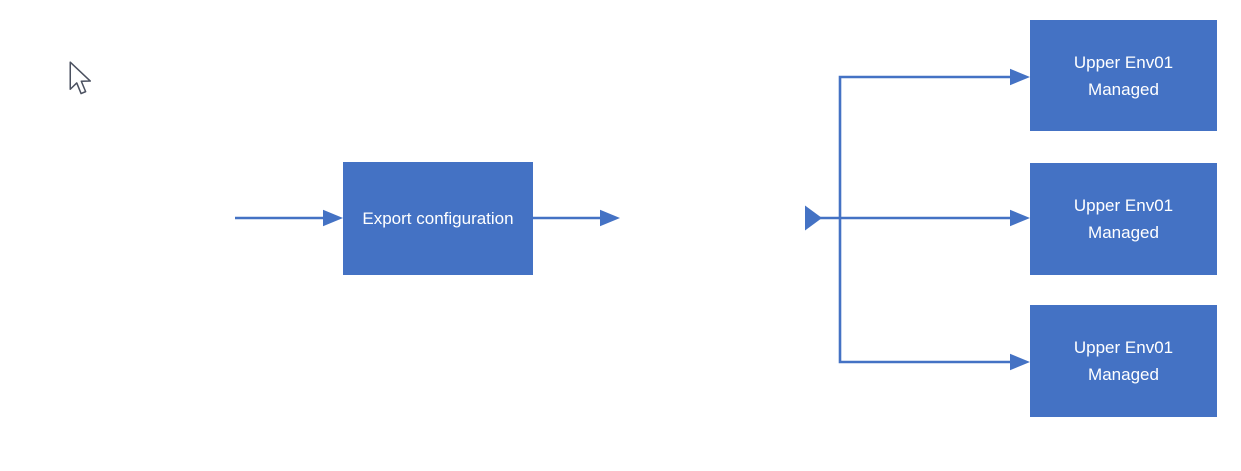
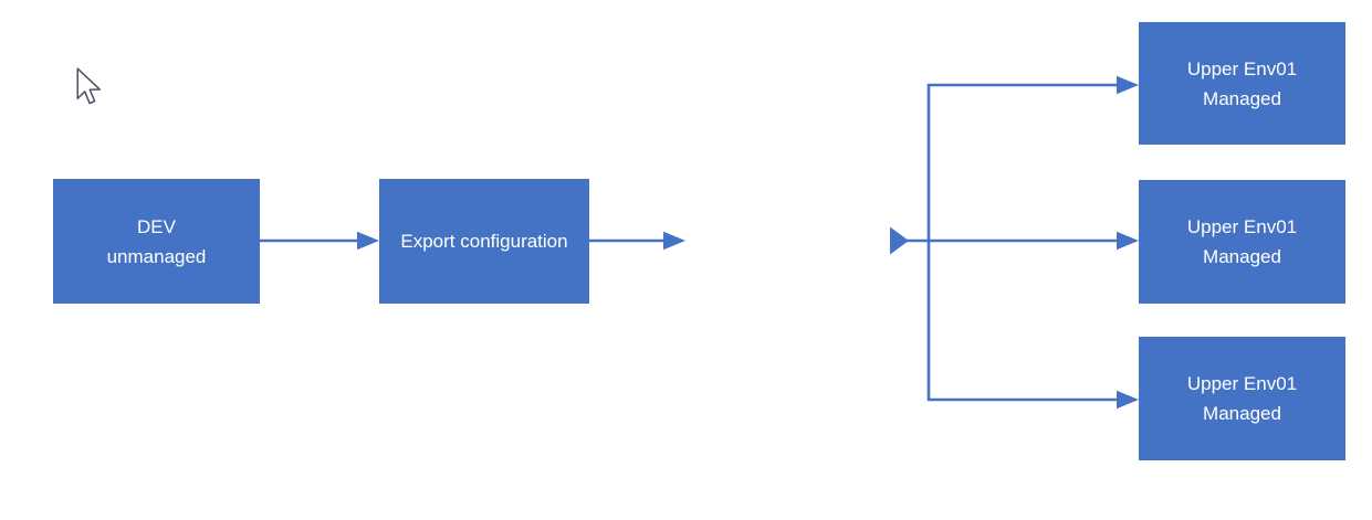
+ DEV
+ unmanaged
  Export configuration
  Upper Env01
  Managed
  Upper Env01
  Managed
  Upper Env01
  Managed
